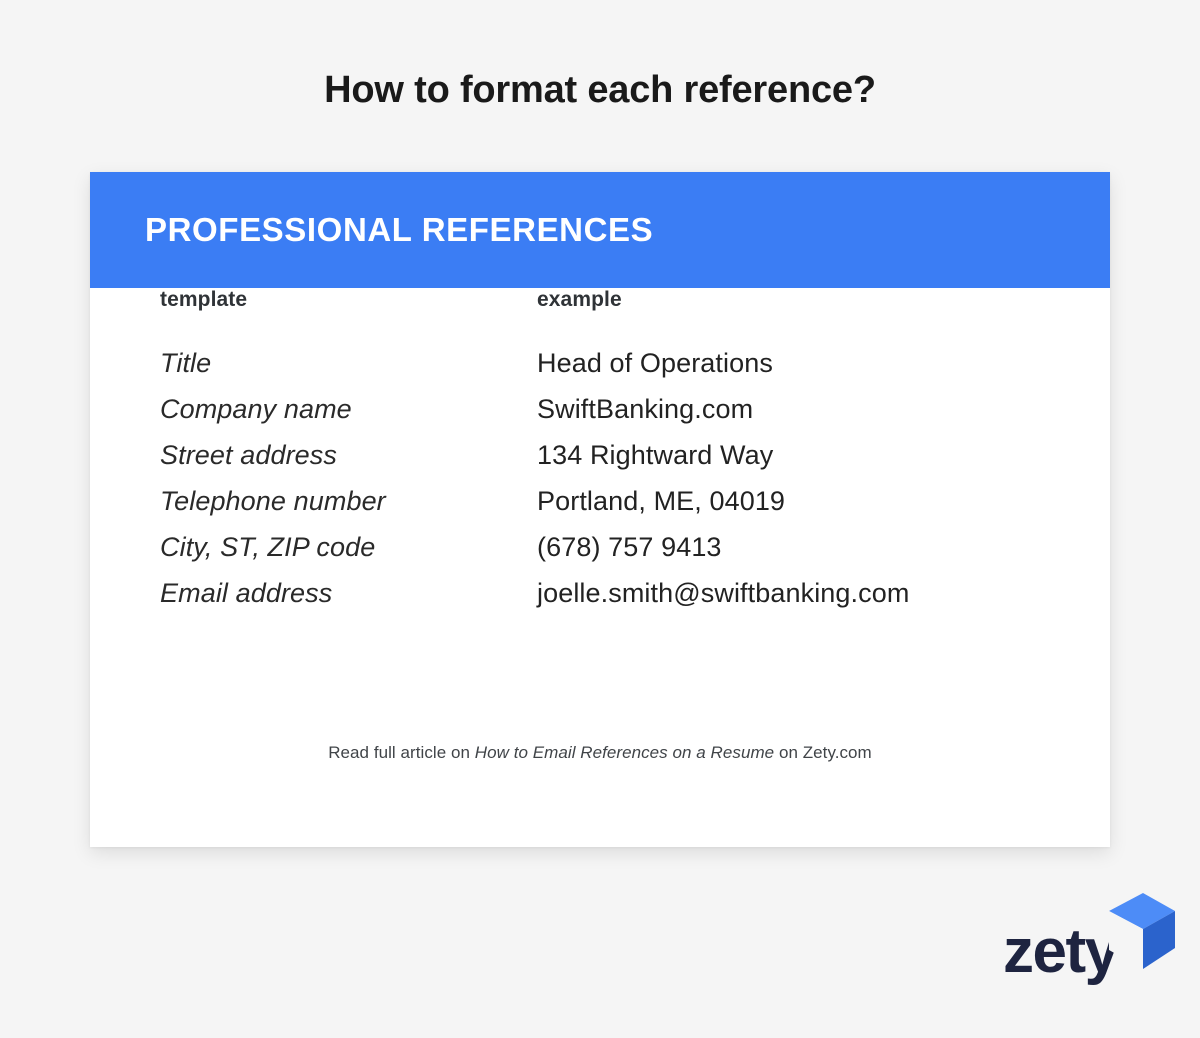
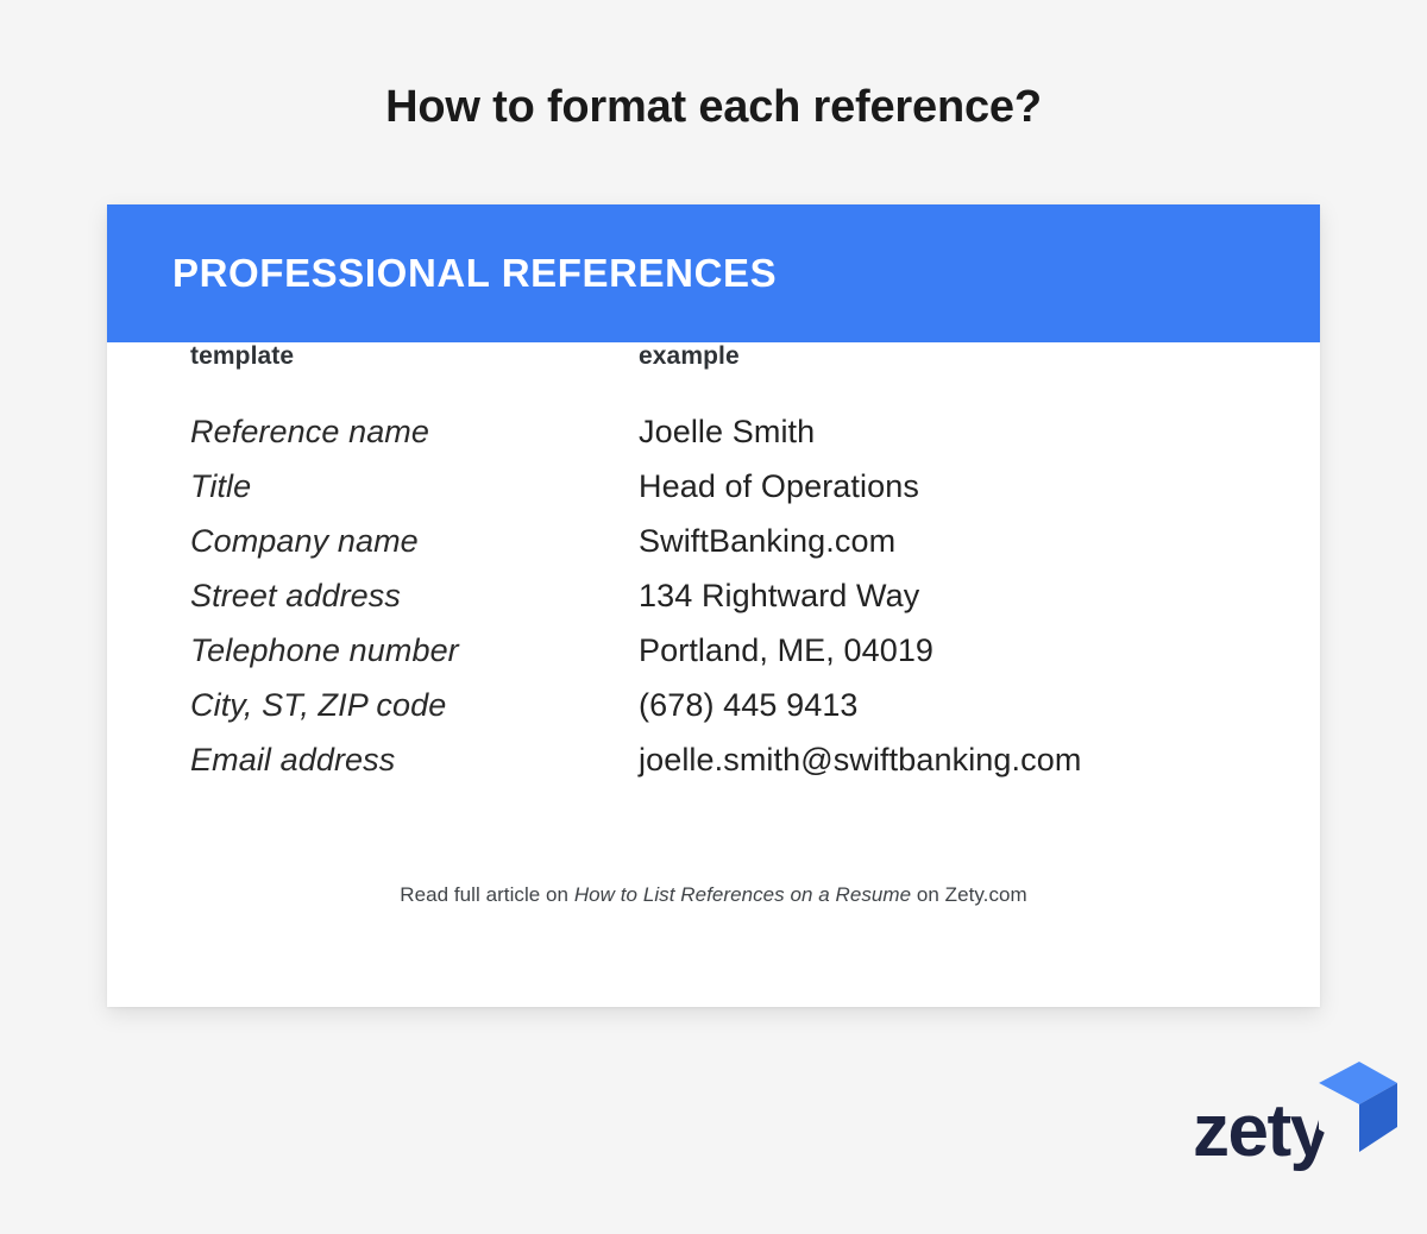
  How to format each reference?
  PROFESSIONAL REFERENCES
  template
  example
+ Reference name
+ Joelle Smith
  Title
  Head of Operations
  Company name
  SwiftBanking.com
  Street address
  134 Rightward Way
  Telephone number
  Portland, ME, 04019
  City, ST, ZIP code
- (678) 757 9413
+ (678) 445 9413
  Email address
  joelle.smith@swiftbanking.com
- Read full article on How to Email References on a Resume on Zety.com
+ Read full article on How to List References on a Resume on Zety.com
  zety
